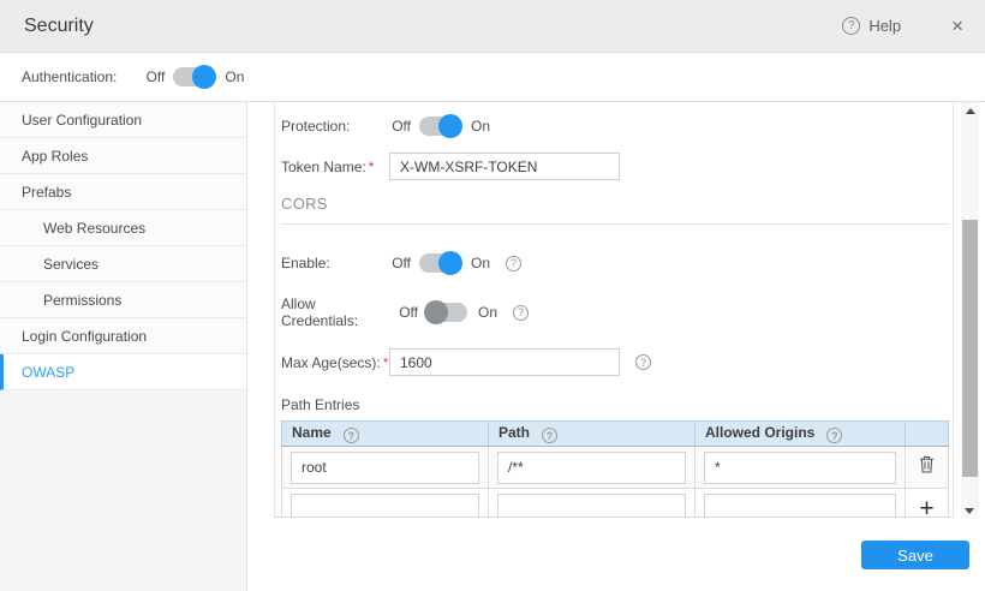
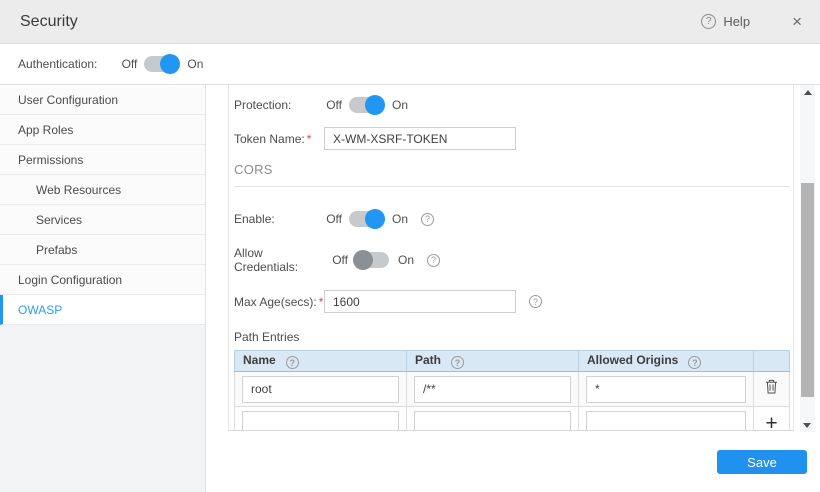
  Security
  ?
  Help
  ×
  Authentication:
  Off
  On
  User Configuration
  App Roles
- Prefabs
+ Permissions
  Web Resources
  Services
- Permissions
+ Prefabs
  Login Configuration
  OWASP
  Protection:
  Off
  On
  Token Name: *
  X-WM-XSRF-TOKEN
  CORS
  Enable:
  Off
  On
  ?
  Allow Credentials:
  Off
  On
  ?
  Max Age(secs): *
  1600
  ?
  Path Entries
  Name ?	Path ?	Allowed Origins ?
  root	/**	*
  			+
  Save
